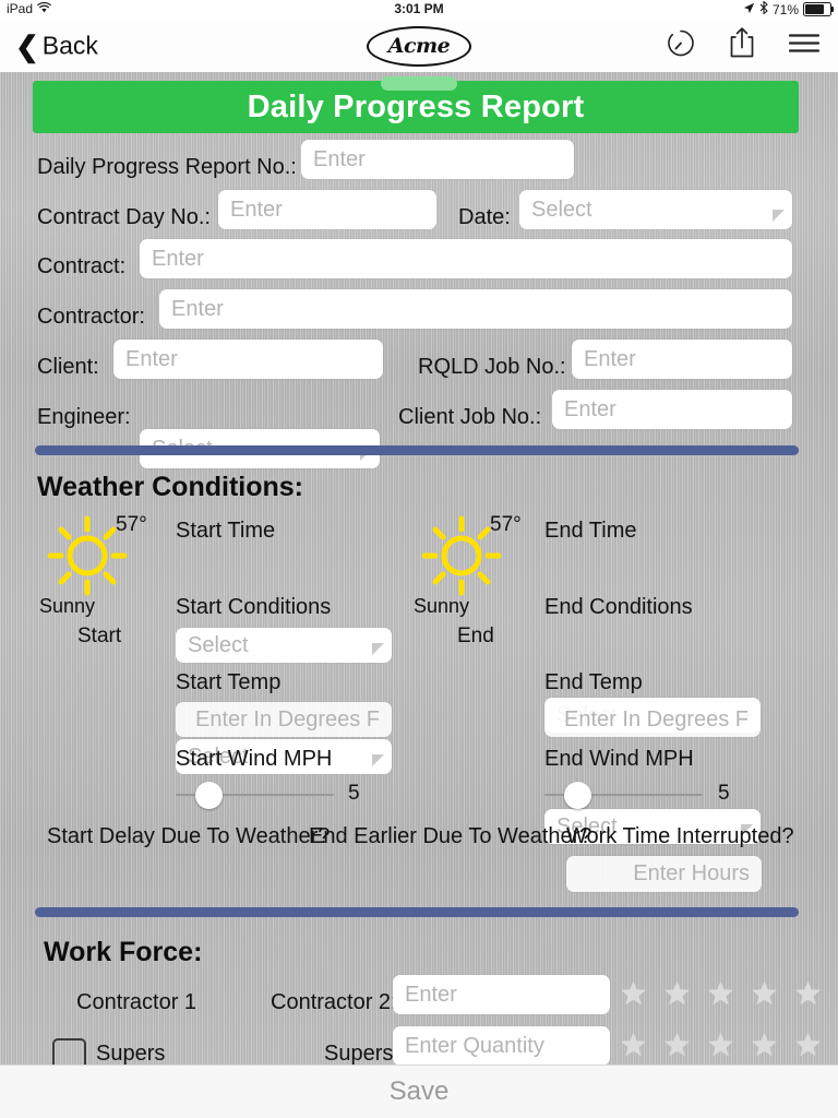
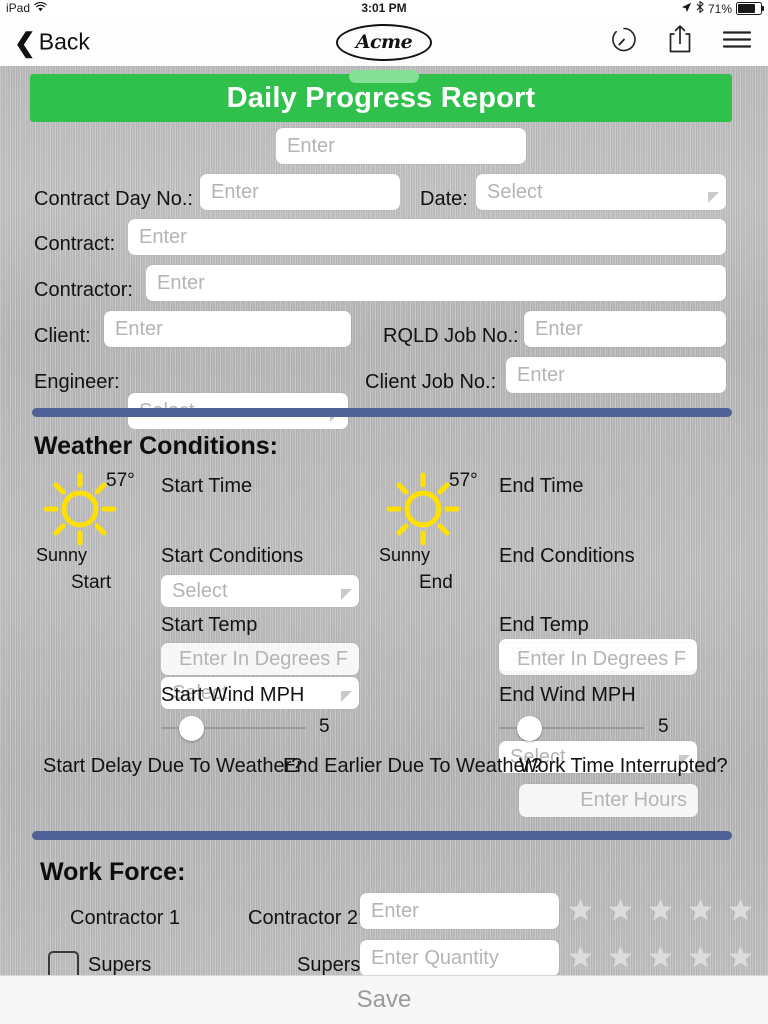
  iPad
  3:01 PM
  71%
  ❮
  Back
  Acme
  Daily Progress Report
- Daily Progress Report No.:
  Enter
  Contract Day No.:
  Enter
  Date:
  Select
  Contract:
  Enter
  Contractor:
  Enter
  Client:
  Enter
  RQLD Job No.:
  Enter
  Engineer:
  Client Job No.:
  Enter
  Weather Conditions:
  57°
  Sunny
  Start
  Start Time
  Select
  Start Conditions
  Select
  Start Temp
  Enter In Degrees F
  Start Wind MPH
  5
  57°
  Sunny
  End
  End Time
  Select
  End Conditions
  Select
  End Temp
  Enter In Degrees F
  End Wind MPH
  5
  Start Delay Due To Weather?
  End Earlier Due To Weather?
  Work Time Interrupted?
  Enter Hours
  Work Force:
  Contractor 1
  Contractor 2
  Enter
  Supers
  Supers
  Enter Quantity
  Save
